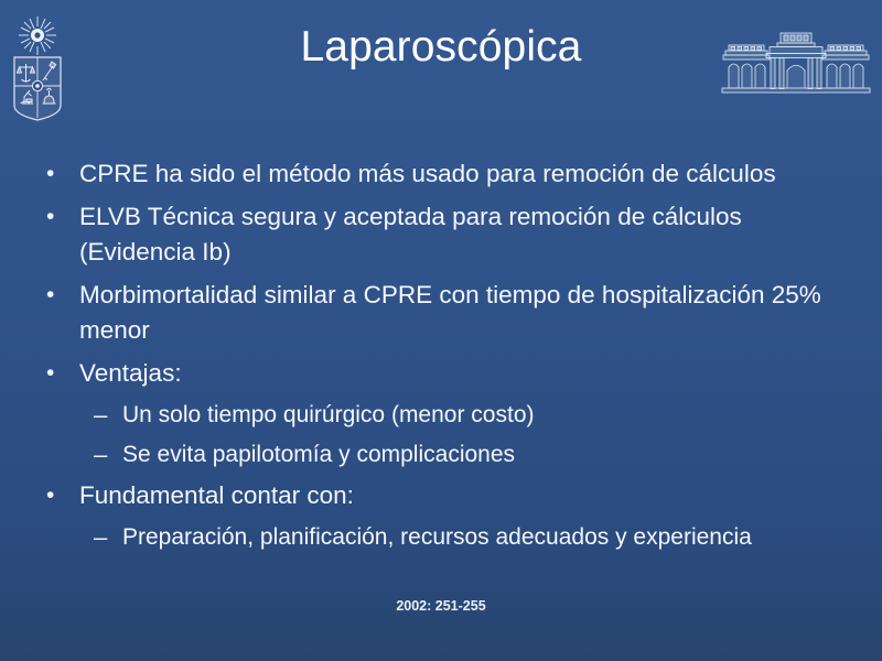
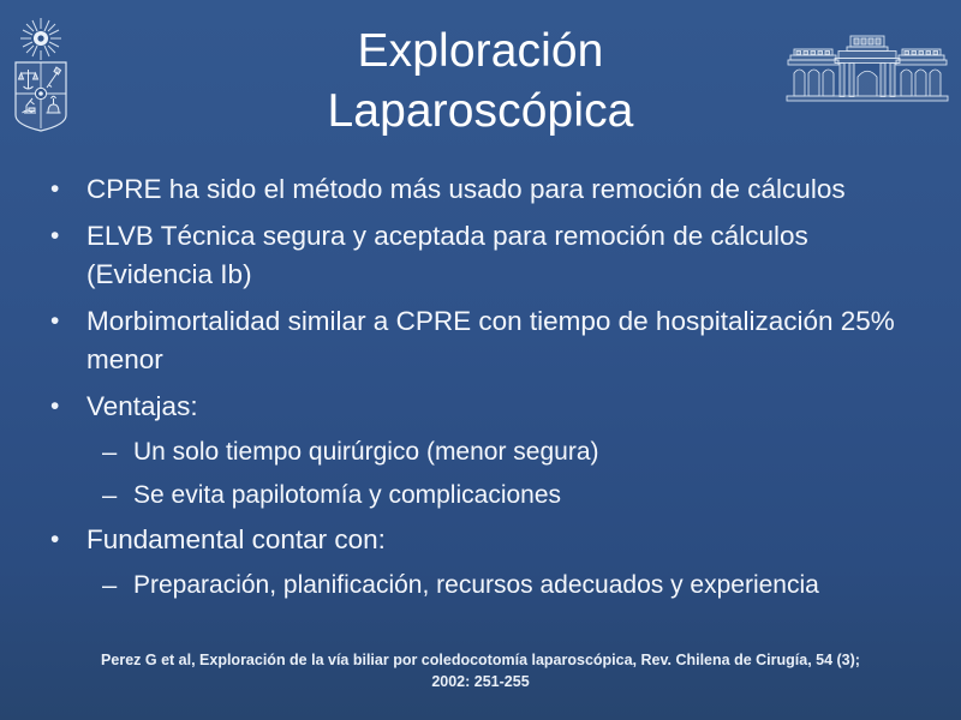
+ Exploración
  Laparoscópica
  •
  CPRE ha sido el método más usado para remoción de cálculos
  •
  ELVB Técnica segura y aceptada para remoción de cálculos (Evidencia Ib)
  •
  Morbimortalidad similar a CPRE con tiempo de hospitalización 25% menor
  •
  Ventajas:
  –
- Un solo tiempo quirúrgico (menor costo)
+ Un solo tiempo quirúrgico (menor segura)
  –
  Se evita papilotomía y complicaciones
  •
  Fundamental contar con:
  –
  Preparación, planificación, recursos adecuados y experiencia
+ Perez G et al, Exploración de la vía biliar por coledocotomía laparoscópica, Rev. Chilena de Cirugía, 54 (3);
  2002: 251-255
